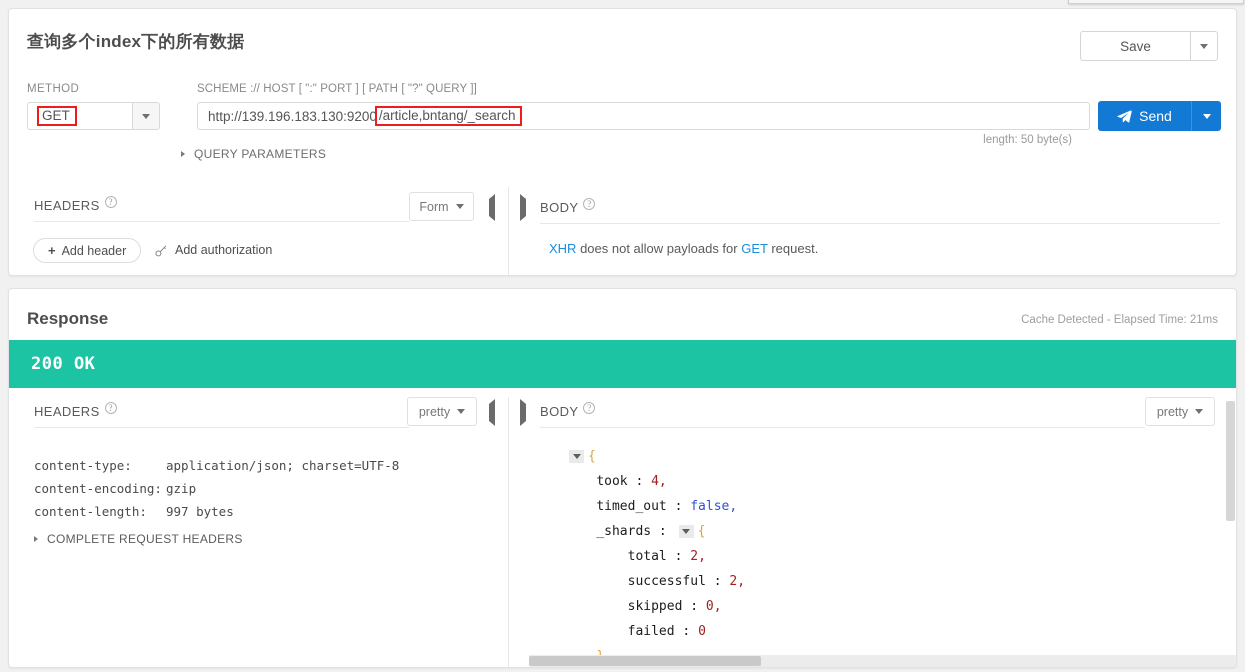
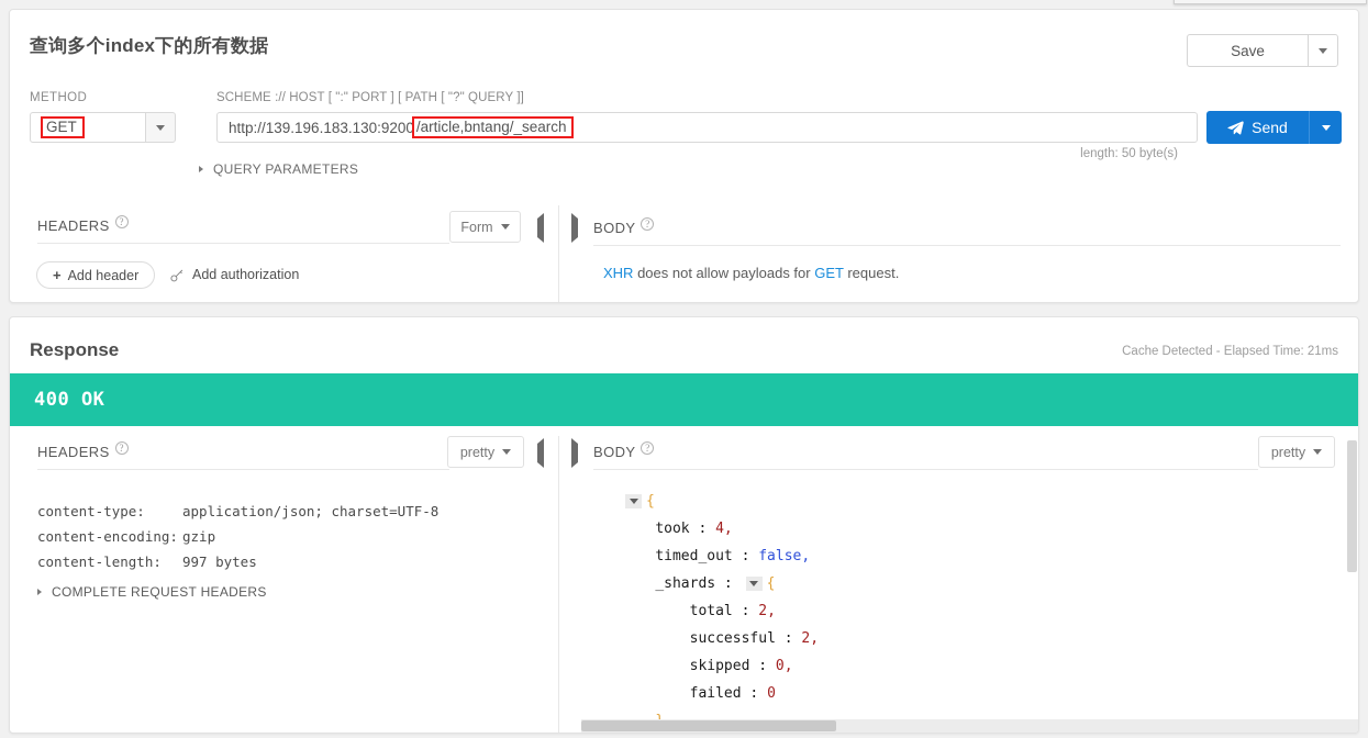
  查询多个index下的所有数据
  Save
  METHOD
  SCHEME :// HOST [ ":" PORT ] [ PATH [ "?" QUERY ]]
  GET
  http://139.196.183.130:9200
  /article,bntang/_search
  length: 50 byte(s)
  Send
  QUERY PARAMETERS
  HEADERS
  ?
  Form
  BODY
  ?
  +
  Add header
  Add authorization
  XHR does not allow payloads for GET request.
  Response
  Cache Detected - Elapsed Time: 21ms
- 200 OK
+ 400 OK
  HEADERS
  ?
  pretty
  BODY
  ?
  pretty
  content-type:
  application/json; charset=UTF-8
  content-encoding:
  gzip
  content-length:
  997 bytes
  COMPLETE REQUEST HEADERS
  {
  took :
  4,
  timed_out :
  false,
  _shards :
  {
  total :
  2,
  successful :
  2,
  skipped :
  0,
  failed :
  0
